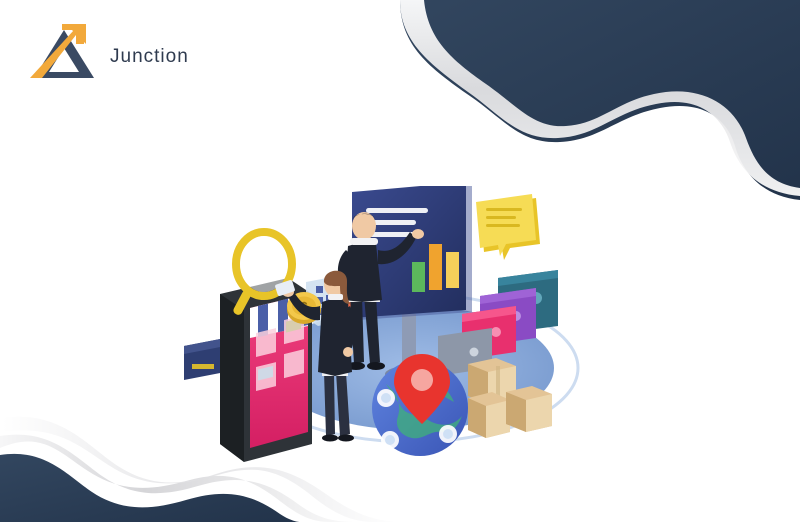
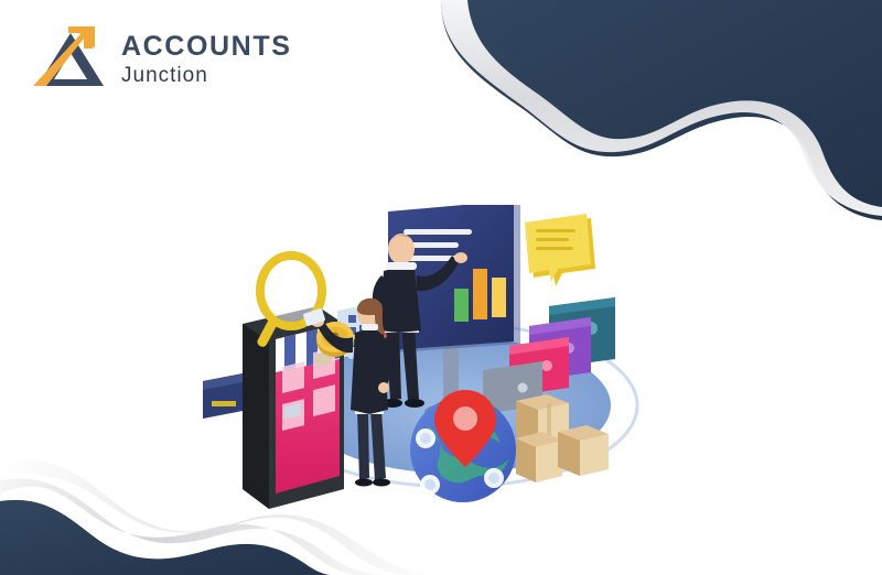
+ ACCOUNTS
  Junction
